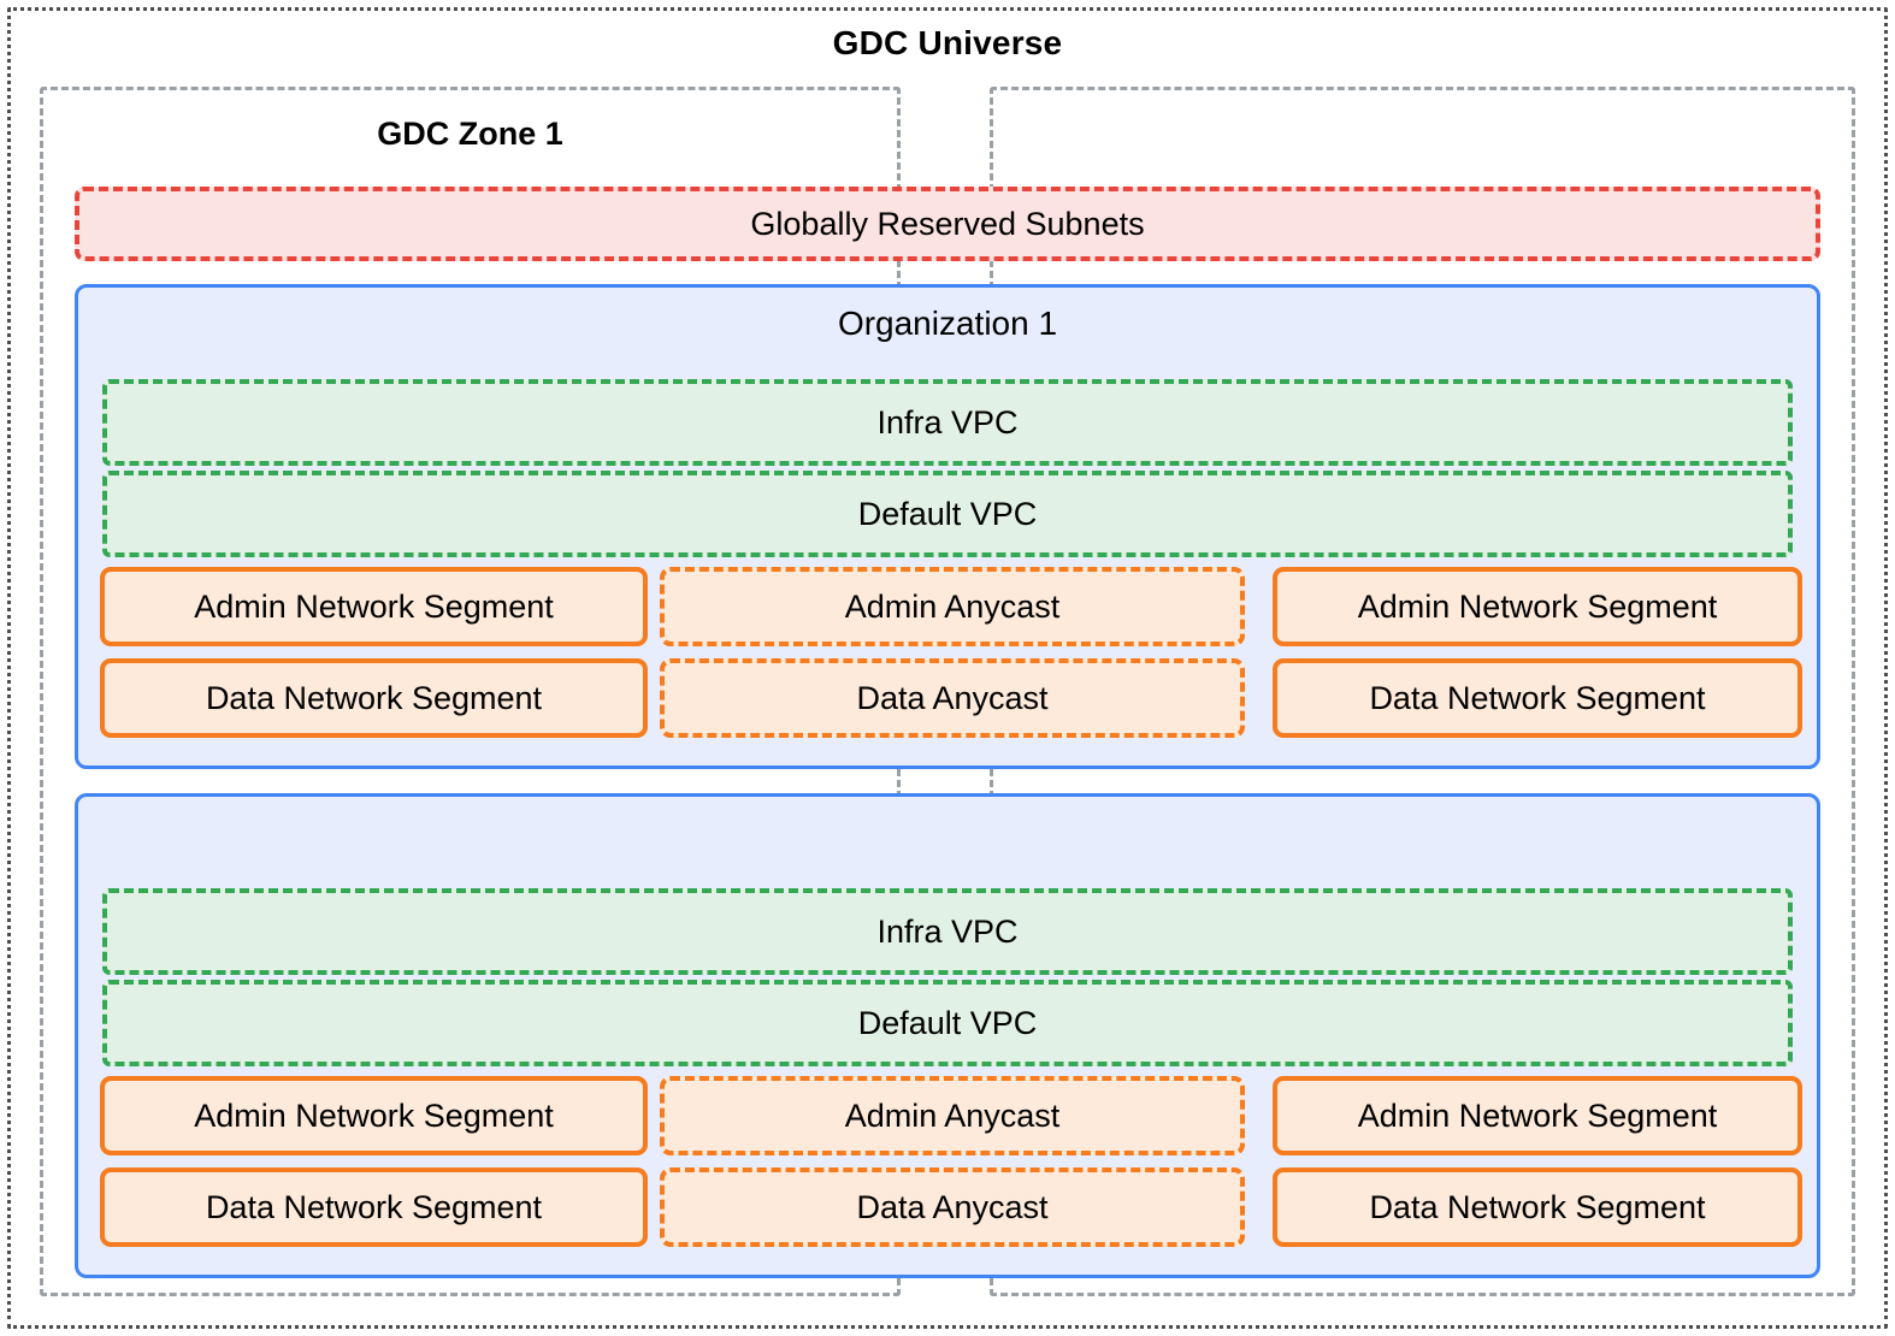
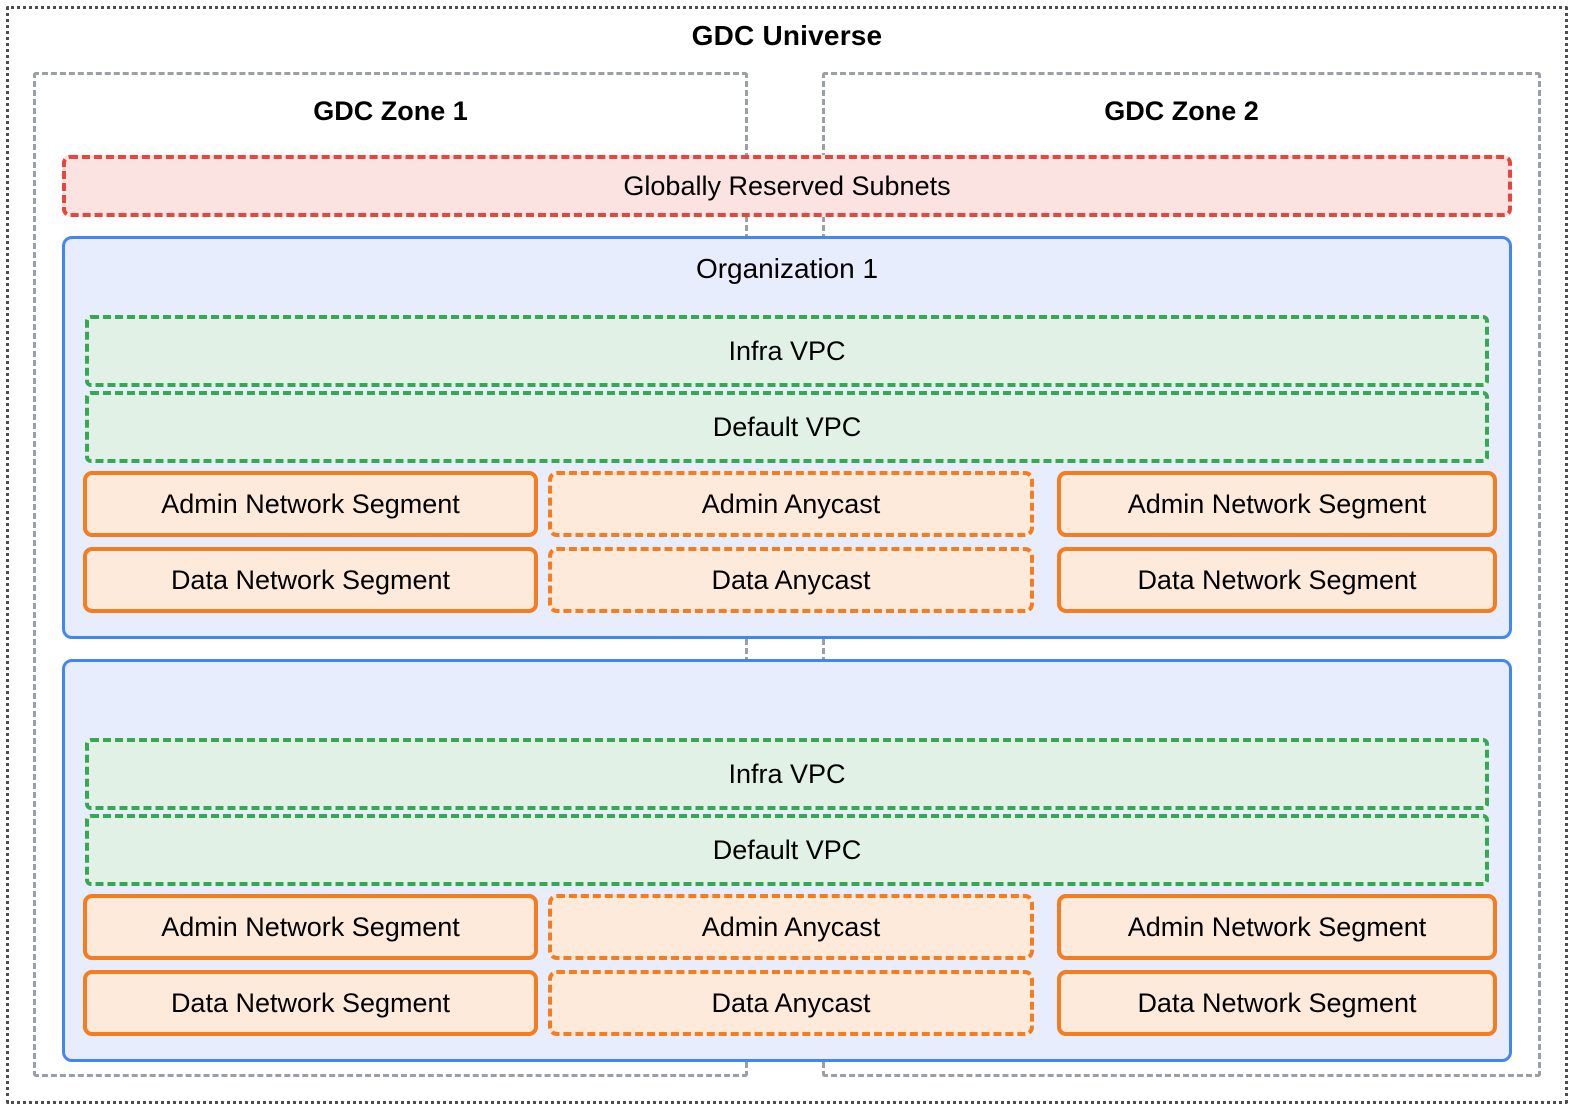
  GDC Universe
  GDC Zone 1
+ GDC Zone 2
  Globally Reserved Subnets
  Organization 1
  Infra VPC
  Default VPC
  Admin Network Segment
  Admin Anycast
  Admin Network Segment
  Data Network Segment
  Data Anycast
  Data Network Segment
  Infra VPC
  Default VPC
  Admin Network Segment
  Admin Anycast
  Admin Network Segment
  Data Network Segment
  Data Anycast
  Data Network Segment
